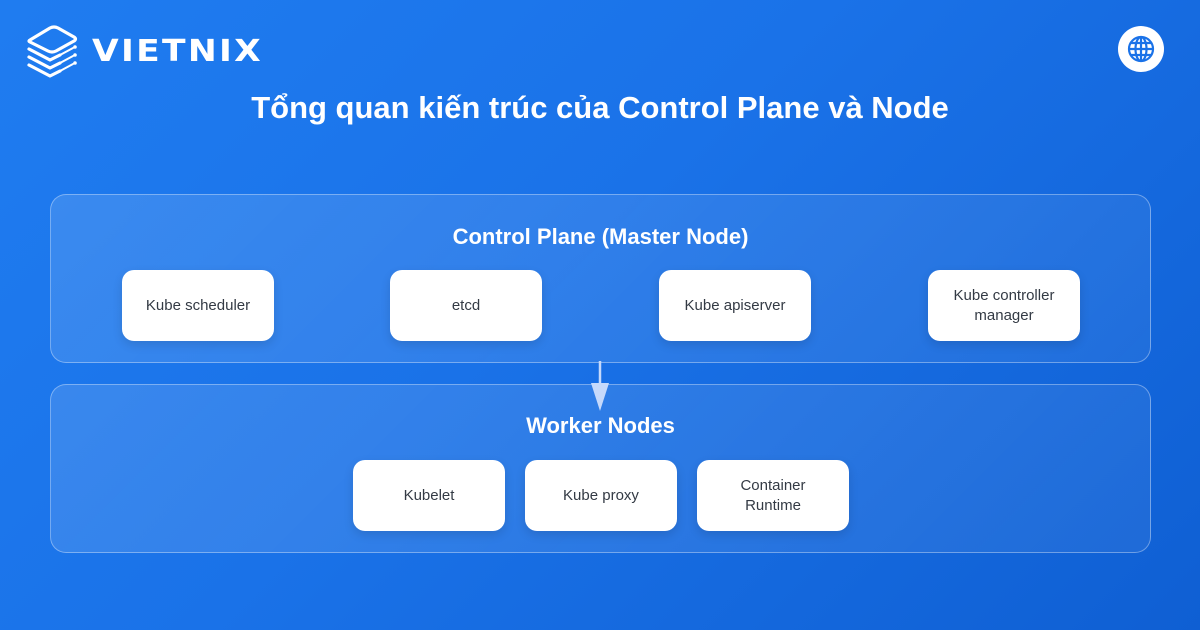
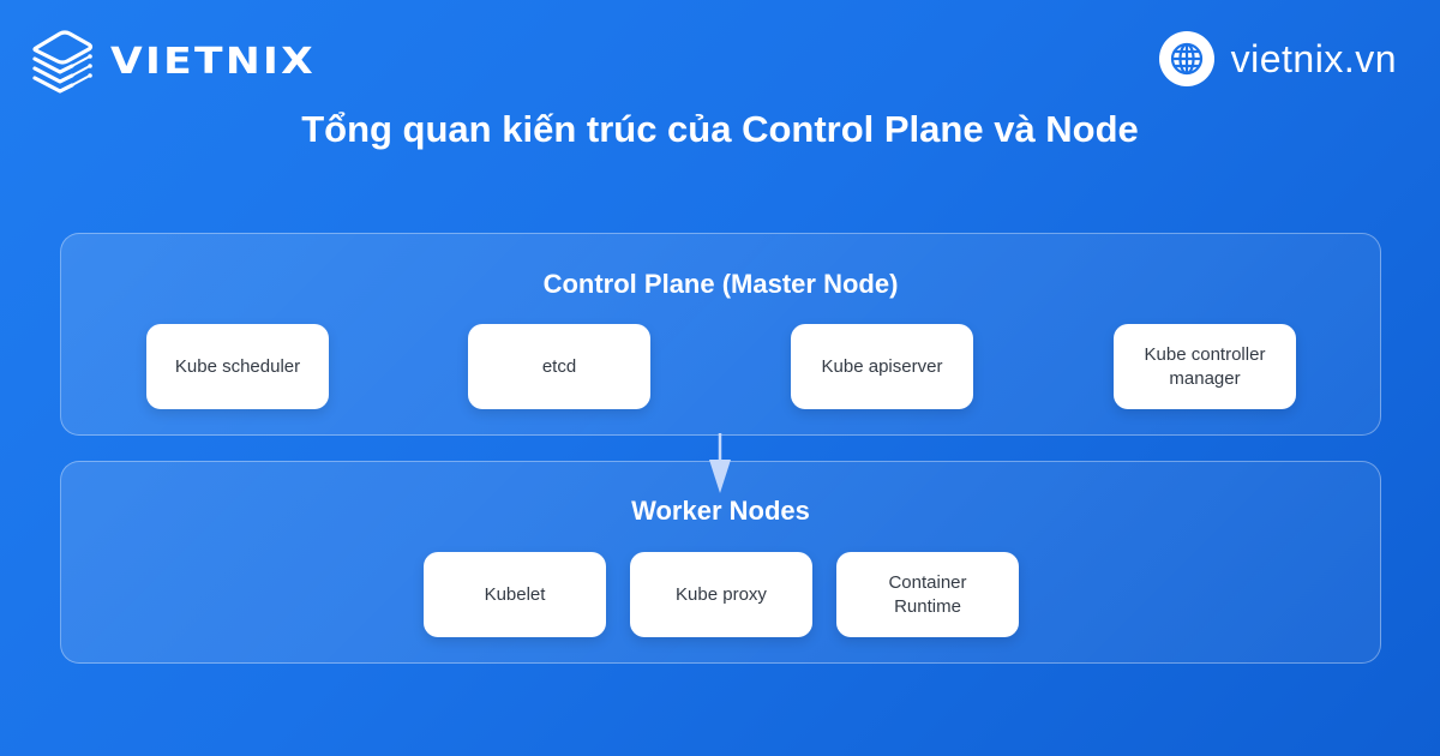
  VIETNIX
+ vietnix.vn
  Tổng quan kiến trúc của Control Plane và Node
  Control Plane (Master Node)
  Kube scheduler
  etcd
  Kube apiserver
  Kube controller manager
  Worker Nodes
  Kubelet
  Kube proxy
  Container Runtime
